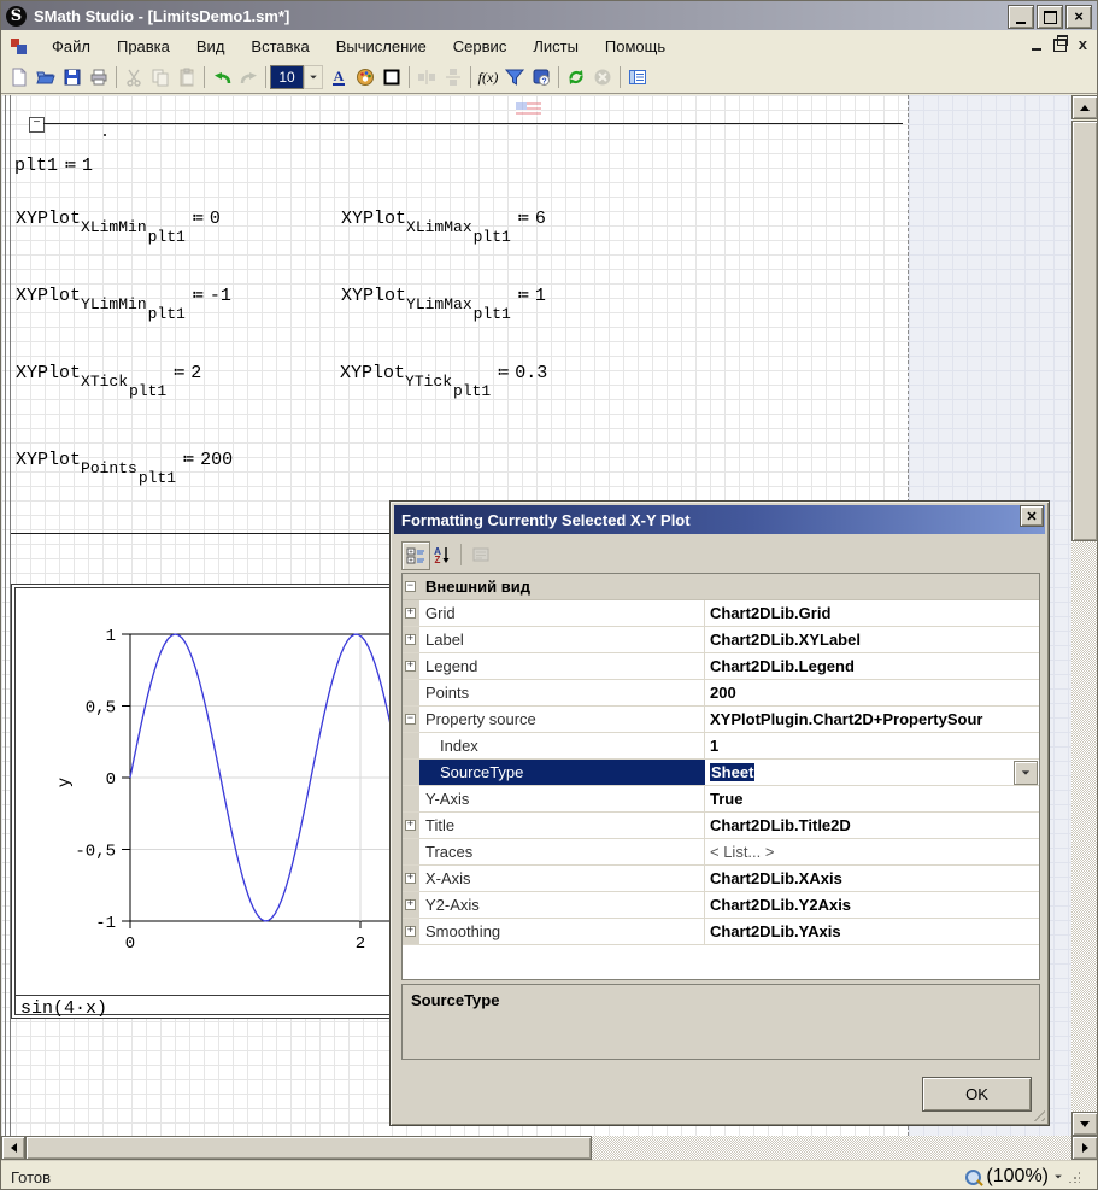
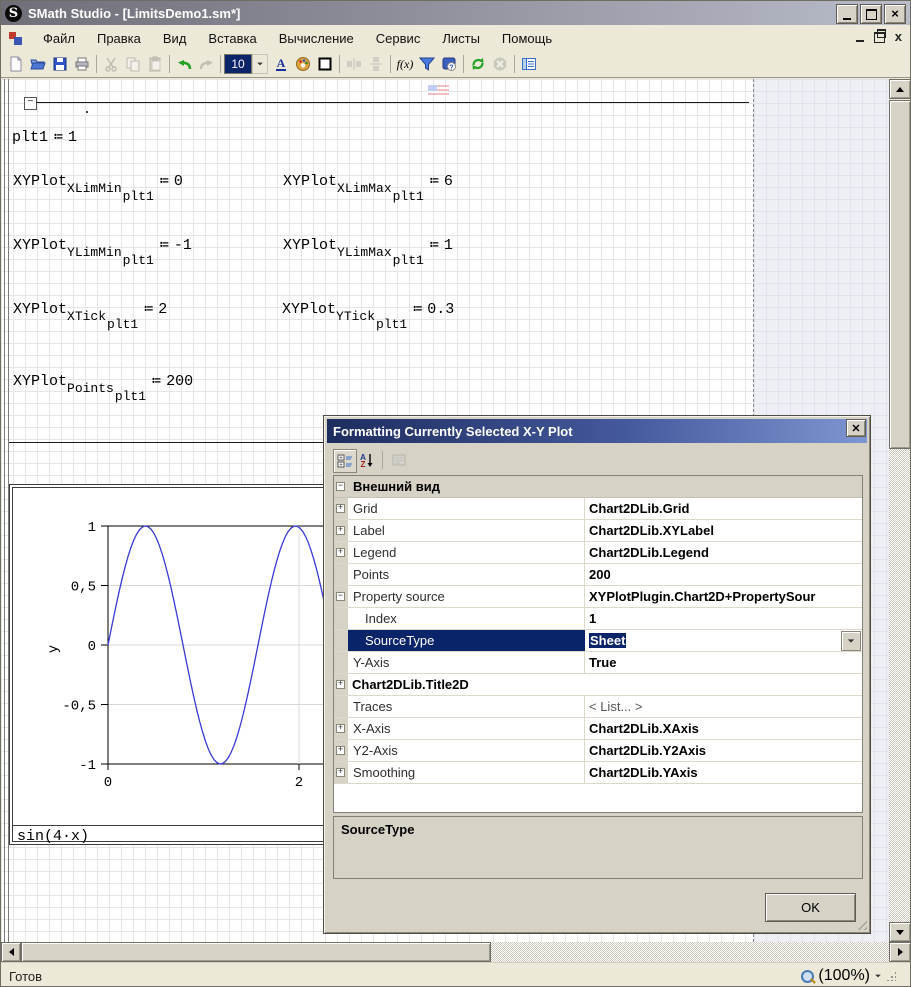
  S
  SMath Studio - [LimitsDemo1.sm*]
  ×
  Файл
  Правка
  Вид
  Вставка
  Вычисление
  Сервис
  Листы
  Помощь
  x
  10
  A
  f(x)
  −
  plt1 ≔ 1
  XYPlotXLimMinplt1≔ 0
  XYPlotXLimMaxplt1≔ 6
  XYPlotYLimMinplt1≔ -1
  XYPlotYLimMaxplt1≔ 1
  XYPlotXTickplt1≔ 2
  XYPlotYTickplt1≔ 0.3
  XYPlotPointsplt1≔ 200
  1
  0,5
  0
  -0,5
  -1
  0
  2
  sin(4·x)
  Formatting Currently Selected X-Y Plot
  ✕
  A
  Z
  −
  Внешний вид
  +
  Grid
  Chart2DLib.Grid
  +
  Label
  Chart2DLib.XYLabel
  +
  Legend
  Chart2DLib.Legend
  Points
  200
  −
  Property source
  XYPlotPlugin.Chart2D+PropertySour
  Index
  1
  SourceType
  Sheet
  Y-Axis
  True
  +
- Title
  Chart2DLib.Title2D
  Traces
  < List... >
  +
  X-Axis
  Chart2DLib.XAxis
  +
  Y2-Axis
  Chart2DLib.Y2Axis
  +
  Smoothing
  Chart2DLib.YAxis
  SourceType
  OK
  Готов
  (100%)
